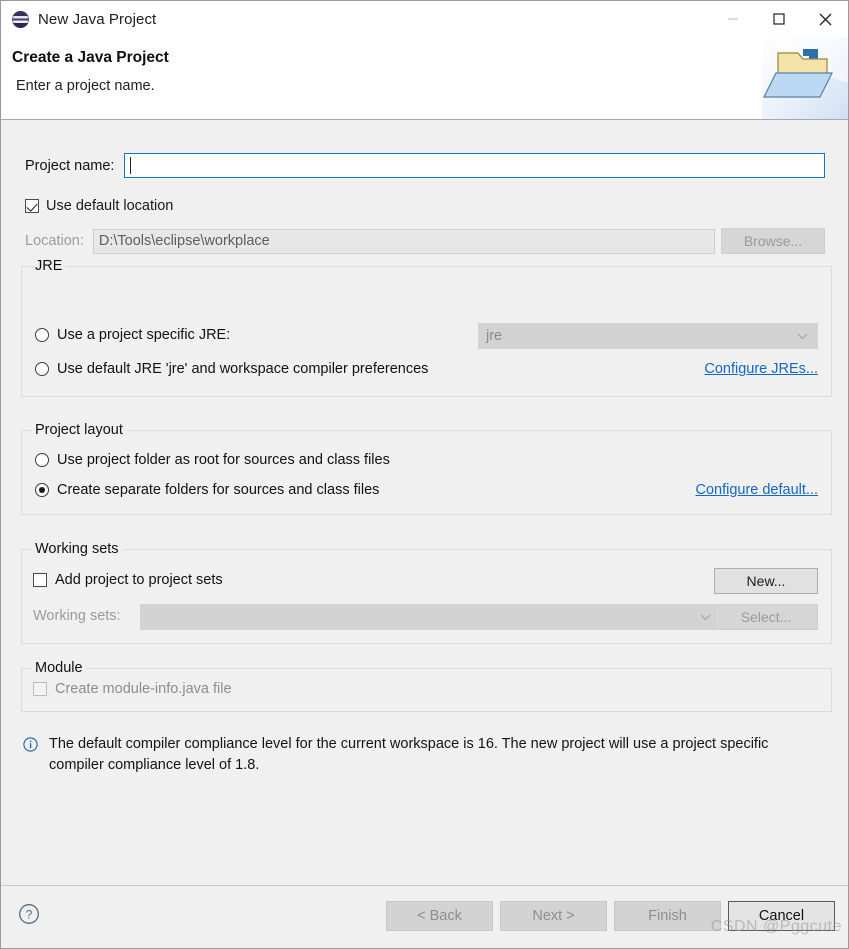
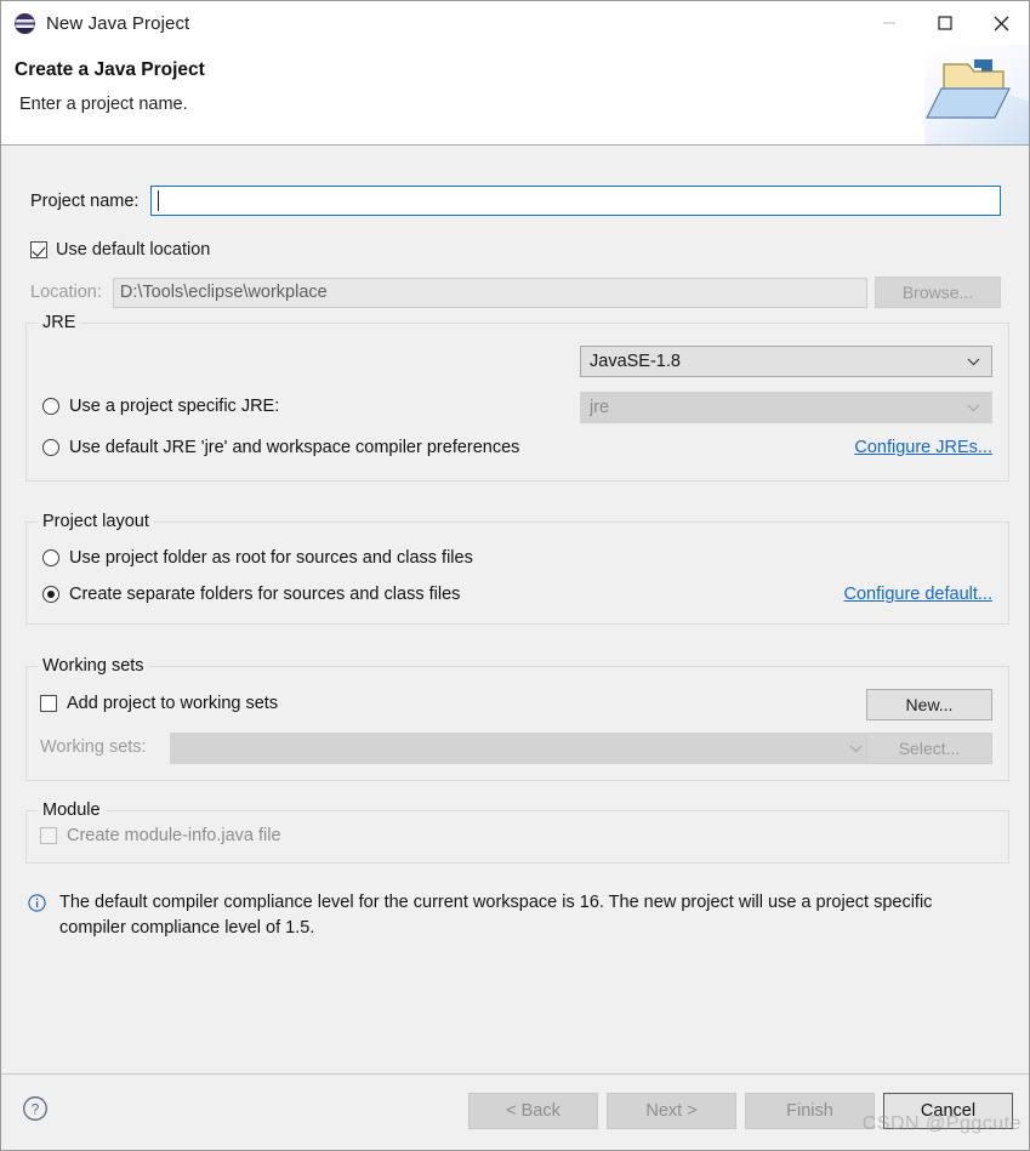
  New Java Project
  Create a Java Project
  Enter a project name.
  Project name:
  Use default location
  Location:
  D:\Tools\eclipse\workplace
  Browse...
  JRE
  Use a project specific JRE:
  Use default JRE 'jre' and workspace compiler preferences
+ JavaSE-1.8
  jre
  Configure JREs...
  Project layout
  Use project folder as root for sources and class files
  Create separate folders for sources and class files
  Configure default...
  Working sets
- Add project to project sets
+ Add project to working sets
  Working sets:
  New...
  Select...
  Module
  Create module-info.java file
- The default compiler compliance level for the current workspace is 16. The new project will use a project specific compiler compliance level of 1.8.
+ The default compiler compliance level for the current workspace is 16. The new project will use a project specific compiler compliance level of 1.5.
  ?
  < Back
  Next >
  Finish
  Cancel
  CSDN @Pggcute
